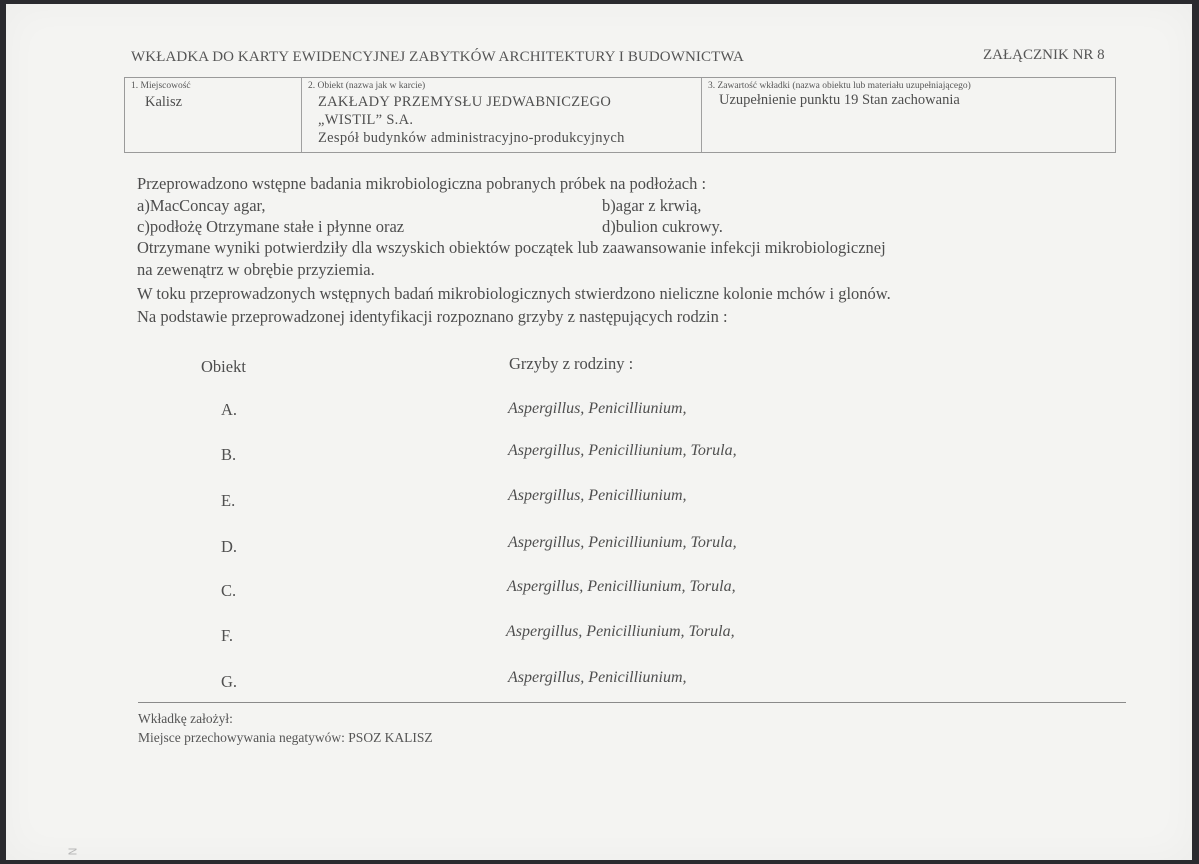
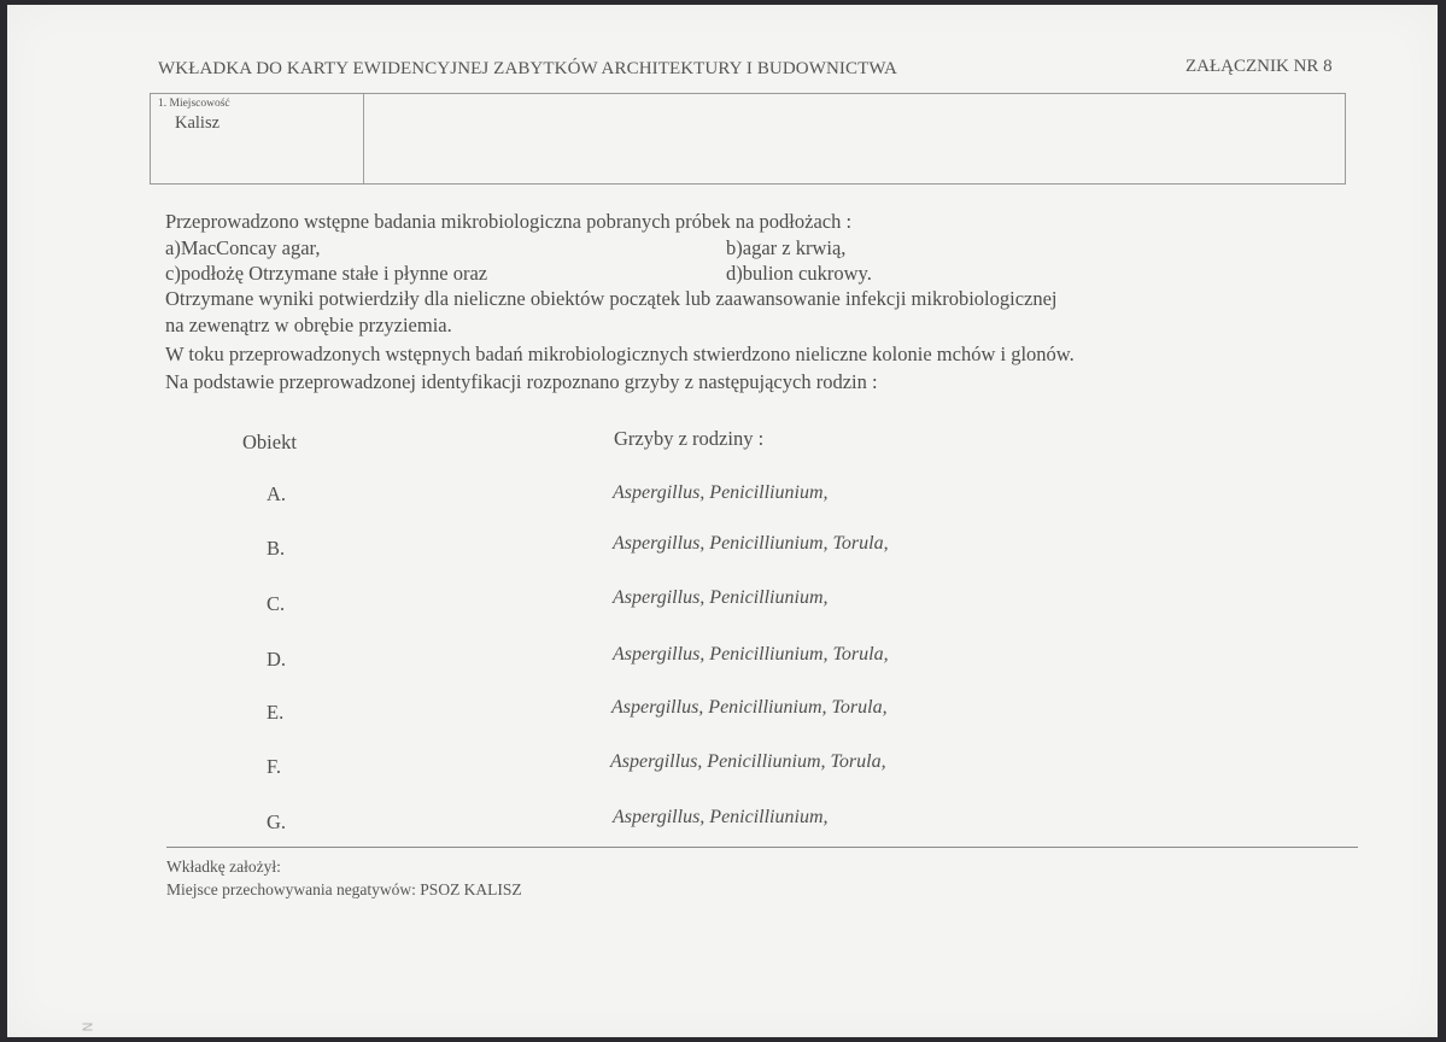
  WKŁADKA DO KARTY EWIDENCYJNEJ ZABYTKÓW ARCHITEKTURY I BUDOWNICTWA
  ZAŁĄCZNIK NR 8
  1. Miejscowość
  Kalisz
- 2. Obiekt (nazwa jak w karcie)
- ZAKŁADY PRZEMYSŁU JEDWABNICZEGO
- „WISTIL” S.A.
- Zespół budynków administracyjno-produkcyjnych
- 3. Zawartość wkładki (nazwa obiektu lub materiału uzupełniającego)
- Uzupełnienie punktu 19 Stan zachowania
  Przeprowadzono wstępne badania mikrobiologiczna pobranych próbek na podłożach :
  a)MacConcay agar,
  b)agar z krwią,
  c)podłożę Otrzymane stałe i płynne oraz
  d)bulion cukrowy.
- Otrzymane wyniki potwierdziły dla wszyskich obiektów początek lub zaawansowanie infekcji mikrobiologicznej
+ Otrzymane wyniki potwierdziły dla nieliczne obiektów początek lub zaawansowanie infekcji mikrobiologicznej
  na zewenątrz w obrębie przyziemia.
  W toku przeprowadzonych wstępnych badań mikrobiologicznych stwierdzono nieliczne kolonie mchów i glonów.
  Na podstawie przeprowadzonej identyfikacji rozpoznano grzyby z następujących rodzin :
  Obiekt
  Grzyby z rodziny :
  A.
  Aspergillus, Penicilliunium,
  B.
  Aspergillus, Penicilliunium, Torula,
- E.
+ C.
  Aspergillus, Penicilliunium,
  D.
  Aspergillus, Penicilliunium, Torula,
- C.
+ E.
  Aspergillus, Penicilliunium, Torula,
  F.
  Aspergillus, Penicilliunium, Torula,
  G.
  Aspergillus, Penicilliunium,
  Wkładkę założył:
  Miejsce przechowywania negatywów: PSOZ KALISZ
